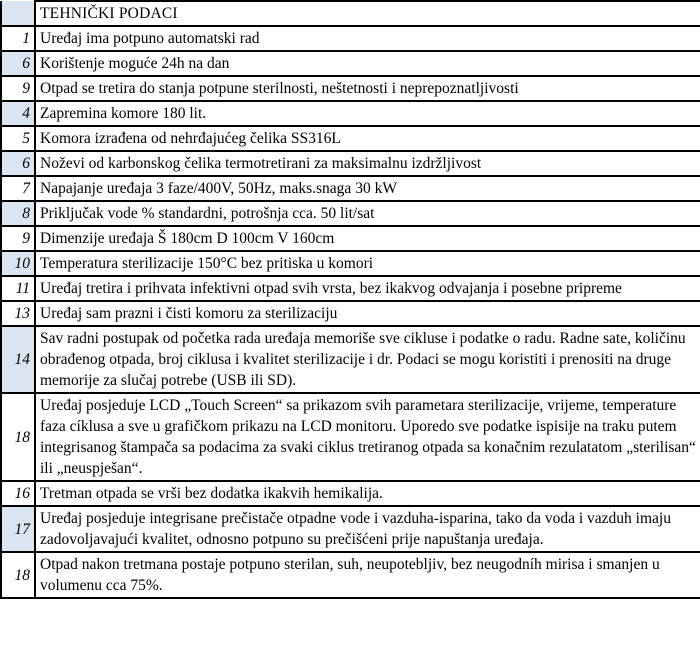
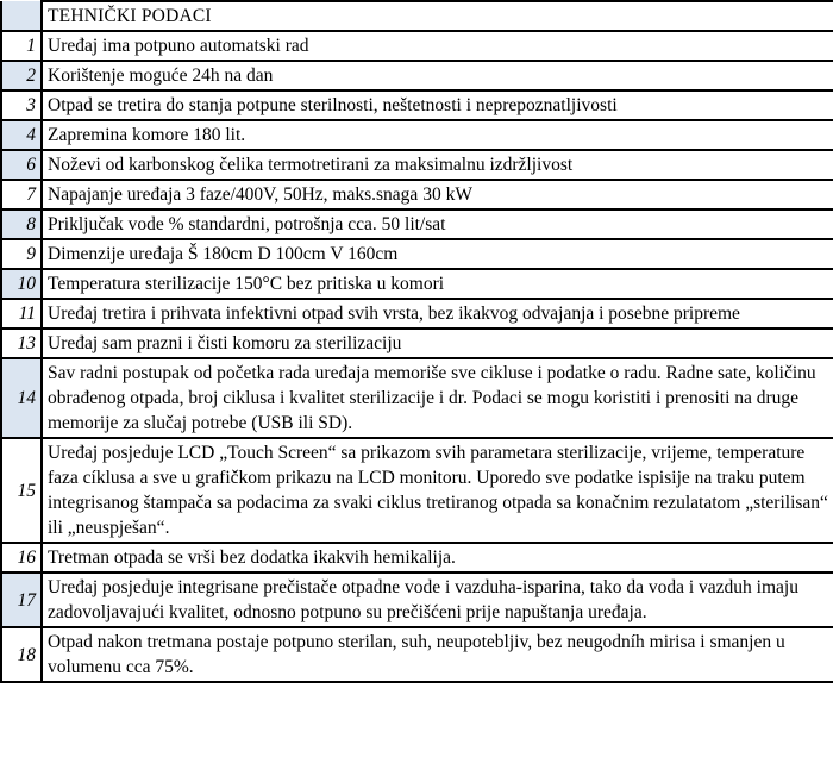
  	TEHNIČKI PODACI
  1	Uređaj ima potpuno automatski rad
- 6	Korištenje moguće 24h na dan
+ 2	Korištenje moguće 24h na dan
- 9	Otpad se tretira do stanja potpune sterilnosti, neštetnosti i neprepoznatljivosti
+ 3	Otpad se tretira do stanja potpune sterilnosti, neštetnosti i neprepoznatljivosti
  4	Zapremina komore 180 lit.
- 5	Komora izrađena od nehrđajućeg čelika SS316L
  6	Noževi od karbonskog čelika termotretirani za maksimalnu izdržljivost
  7	Napajanje uređaja 3 faze/400V, 50Hz, maks.snaga 30 kW
  8	Priključak vode % standardni, potrošnja cca. 50 lit/sat
  9	Dimenzije uređaja Š 180cm D 100cm V 160cm
  10	Temperatura sterilizacije 150°C bez pritiska u komori
  11	Uređaj tretira i prihvata infektivni otpad svih vrsta, bez ikakvog odvajanja i posebne pripreme
  13	Uređaj sam prazni i čisti komoru za sterilizaciju
  14	Sav radni postupak od početka rada uređaja memoriše sve cikluse i podatke o radu. Radne sate, količinu obrađenog otpada, broj ciklusa i kvalitet sterilizacije i dr. Podaci se mogu koristiti i prenositi na druge memorije za slučaj potrebe (USB ili SD).
- 18	Uređaj posjeduje LCD „Touch Screen“ sa prikazom svih parametara sterilizacije, vrijeme, temperature faza cíklusa a sve u grafičkom prikazu na LCD monitoru. Uporedo sve podatke ispisije na traku putem integrisanog štampača sa podacima za svaki ciklus tretiranog otpada sa konačnim rezulatatom „sterilisan“ ili „neuspješan“.
+ 15	Uređaj posjeduje LCD „Touch Screen“ sa prikazom svih parametara sterilizacije, vrijeme, temperature faza cíklusa a sve u grafičkom prikazu na LCD monitoru. Uporedo sve podatke ispisije na traku putem integrisanog štampača sa podacima za svaki ciklus tretiranog otpada sa konačnim rezulatatom „sterilisan“ ili „neuspješan“.
  16	Tretman otpada se vrši bez dodatka ikakvih hemikalija.
  17	Uređaj posjeduje integrisane prečistače otpadne vode i vazduha-isparina, tako da voda i vazduh imaju zadovoljavajući kvalitet, odnosno potpuno su prečišćeni prije napuštanja uređaja.
  18	Otpad nakon tretmana postaje potpuno sterilan, suh, neupotebljiv, bez neugodníh mirisa i smanjen u volumenu cca 75%.
